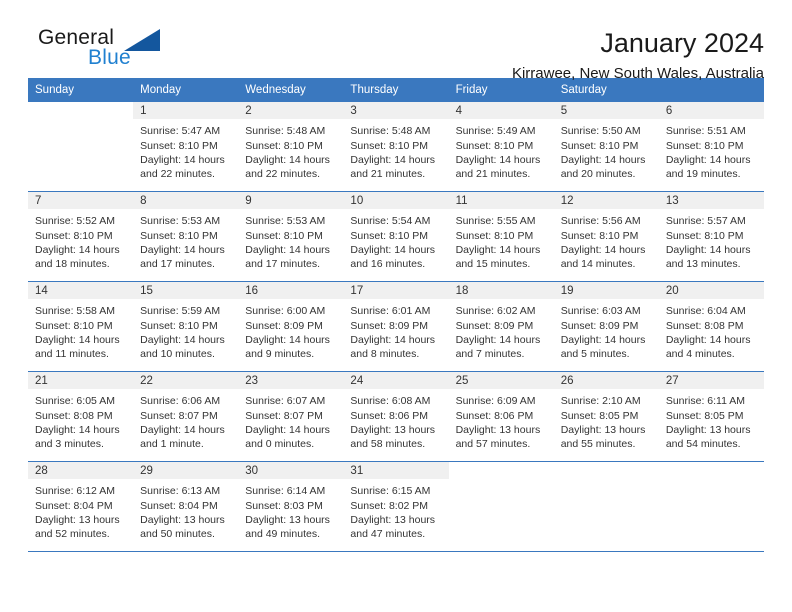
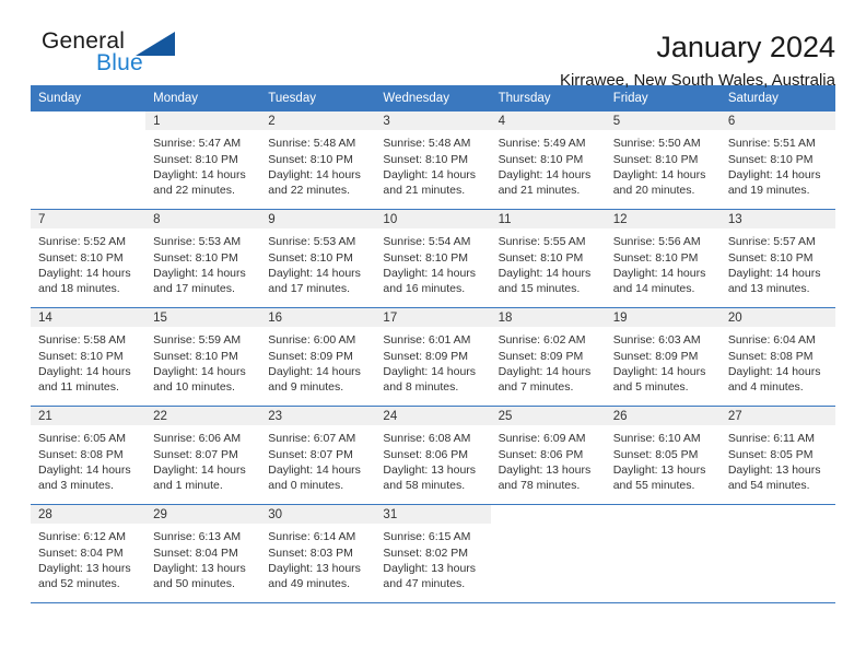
  General
  Blue
  January 2024
  Kirrawee, New South Wales, Australia
  Sunday
  Monday
+ Tuesday
  Wednesday
  Thursday
  Friday
  Saturday
  1
  Sunrise: 5:47 AM
  Sunset: 8:10 PM
  Daylight: 14 hours
  and 22 minutes.
  2
  Sunrise: 5:48 AM
  Sunset: 8:10 PM
  Daylight: 14 hours
  and 22 minutes.
  3
  Sunrise: 5:48 AM
  Sunset: 8:10 PM
  Daylight: 14 hours
  and 21 minutes.
  4
  Sunrise: 5:49 AM
  Sunset: 8:10 PM
  Daylight: 14 hours
  and 21 minutes.
  5
  Sunrise: 5:50 AM
  Sunset: 8:10 PM
  Daylight: 14 hours
  and 20 minutes.
  6
  Sunrise: 5:51 AM
  Sunset: 8:10 PM
  Daylight: 14 hours
  and 19 minutes.
  7
  Sunrise: 5:52 AM
  Sunset: 8:10 PM
  Daylight: 14 hours
  and 18 minutes.
  8
  Sunrise: 5:53 AM
  Sunset: 8:10 PM
  Daylight: 14 hours
  and 17 minutes.
  9
  Sunrise: 5:53 AM
  Sunset: 8:10 PM
  Daylight: 14 hours
  and 17 minutes.
  10
  Sunrise: 5:54 AM
  Sunset: 8:10 PM
  Daylight: 14 hours
  and 16 minutes.
  11
  Sunrise: 5:55 AM
  Sunset: 8:10 PM
  Daylight: 14 hours
  and 15 minutes.
  12
  Sunrise: 5:56 AM
  Sunset: 8:10 PM
  Daylight: 14 hours
  and 14 minutes.
  13
  Sunrise: 5:57 AM
  Sunset: 8:10 PM
  Daylight: 14 hours
  and 13 minutes.
  14
  Sunrise: 5:58 AM
  Sunset: 8:10 PM
  Daylight: 14 hours
  and 11 minutes.
  15
  Sunrise: 5:59 AM
  Sunset: 8:10 PM
  Daylight: 14 hours
  and 10 minutes.
  16
  Sunrise: 6:00 AM
  Sunset: 8:09 PM
  Daylight: 14 hours
  and 9 minutes.
  17
  Sunrise: 6:01 AM
  Sunset: 8:09 PM
  Daylight: 14 hours
  and 8 minutes.
  18
  Sunrise: 6:02 AM
  Sunset: 8:09 PM
  Daylight: 14 hours
  and 7 minutes.
  19
  Sunrise: 6:03 AM
  Sunset: 8:09 PM
  Daylight: 14 hours
  and 5 minutes.
  20
  Sunrise: 6:04 AM
  Sunset: 8:08 PM
  Daylight: 14 hours
  and 4 minutes.
  21
  Sunrise: 6:05 AM
  Sunset: 8:08 PM
  Daylight: 14 hours
  and 3 minutes.
  22
  Sunrise: 6:06 AM
  Sunset: 8:07 PM
  Daylight: 14 hours
  and 1 minute.
  23
  Sunrise: 6:07 AM
  Sunset: 8:07 PM
  Daylight: 14 hours
  and 0 minutes.
  24
  Sunrise: 6:08 AM
  Sunset: 8:06 PM
  Daylight: 13 hours
  and 58 minutes.
  25
  Sunrise: 6:09 AM
  Sunset: 8:06 PM
  Daylight: 13 hours
- and 57 minutes.
+ and 78 minutes.
  26
- Sunrise: 2:10 AM
+ Sunrise: 6:10 AM
  Sunset: 8:05 PM
  Daylight: 13 hours
  and 55 minutes.
  27
  Sunrise: 6:11 AM
  Sunset: 8:05 PM
  Daylight: 13 hours
  and 54 minutes.
  28
  Sunrise: 6:12 AM
  Sunset: 8:04 PM
  Daylight: 13 hours
  and 52 minutes.
  29
  Sunrise: 6:13 AM
  Sunset: 8:04 PM
  Daylight: 13 hours
  and 50 minutes.
  30
  Sunrise: 6:14 AM
  Sunset: 8:03 PM
  Daylight: 13 hours
  and 49 minutes.
  31
  Sunrise: 6:15 AM
  Sunset: 8:02 PM
  Daylight: 13 hours
  and 47 minutes.
